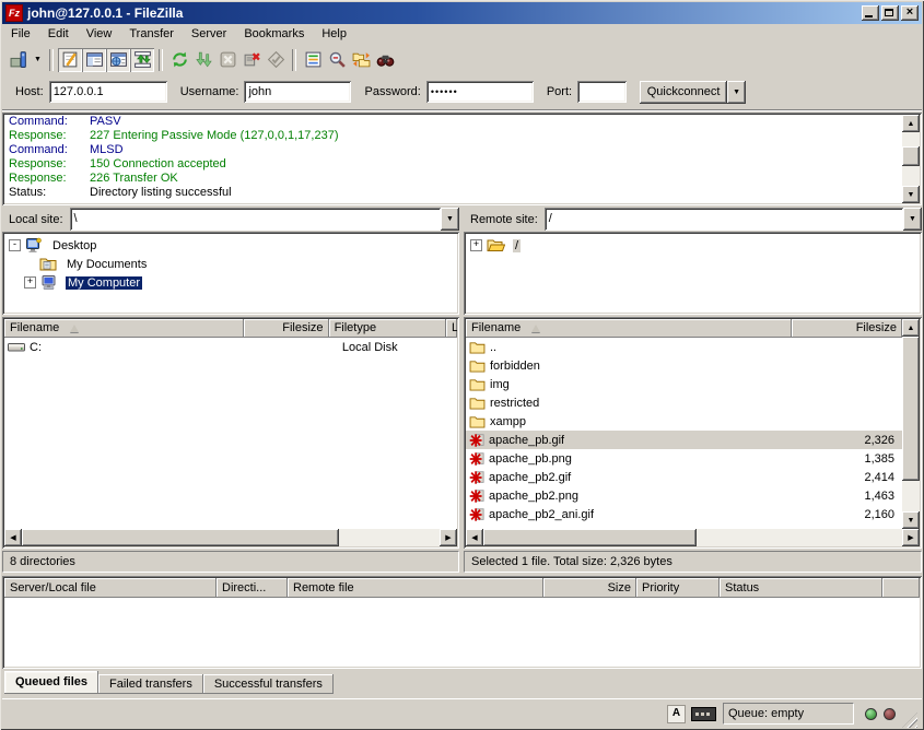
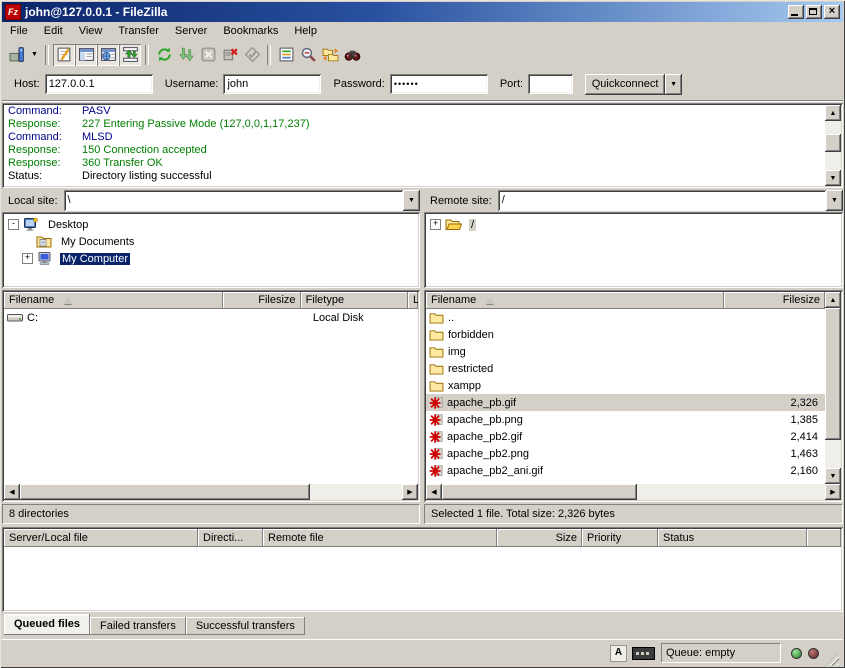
  Fz
  john@127.0.0.1 - FileZilla
  ×
  File
  Edit
  View
  Transfer
  Server
  Bookmarks
  Help
  Host:
  127.0.0.1
  Username:
  john
  Password:
  ••••••
  Port:
  Quickconnect
  Command: PASV
  Response: 227 Entering Passive Mode (127,0,0,1,17,237)
  Command: MLSD
  Response: 150 Connection accepted
- Response: 226 Transfer OK
+ Response: 360 Transfer OK
  Status: Directory listing successful
  Local site:
  \
  -
  Desktop
  My Documents
  +
  My Computer
  Remote site:
  /
  +
  /
  Filename
  Filesize
  Filetype
  L
  C:
  Local Disk
  8 directories
  Filename
  Filesize
  ..
  forbidden
  img
  restricted
  xampp
  apache_pb.gif
  2,326
  apache_pb.png
  1,385
  apache_pb2.gif
  2,414
  apache_pb2.png
  1,463
  apache_pb2_ani.gif
  2,160
  Selected 1 file. Total size: 2,326 bytes
  Server/Local file
  Directi...
  Remote file
  Size
  Priority
  Status
  Queued files
  Failed transfers
  Successful transfers
  A
  Queue: empty
